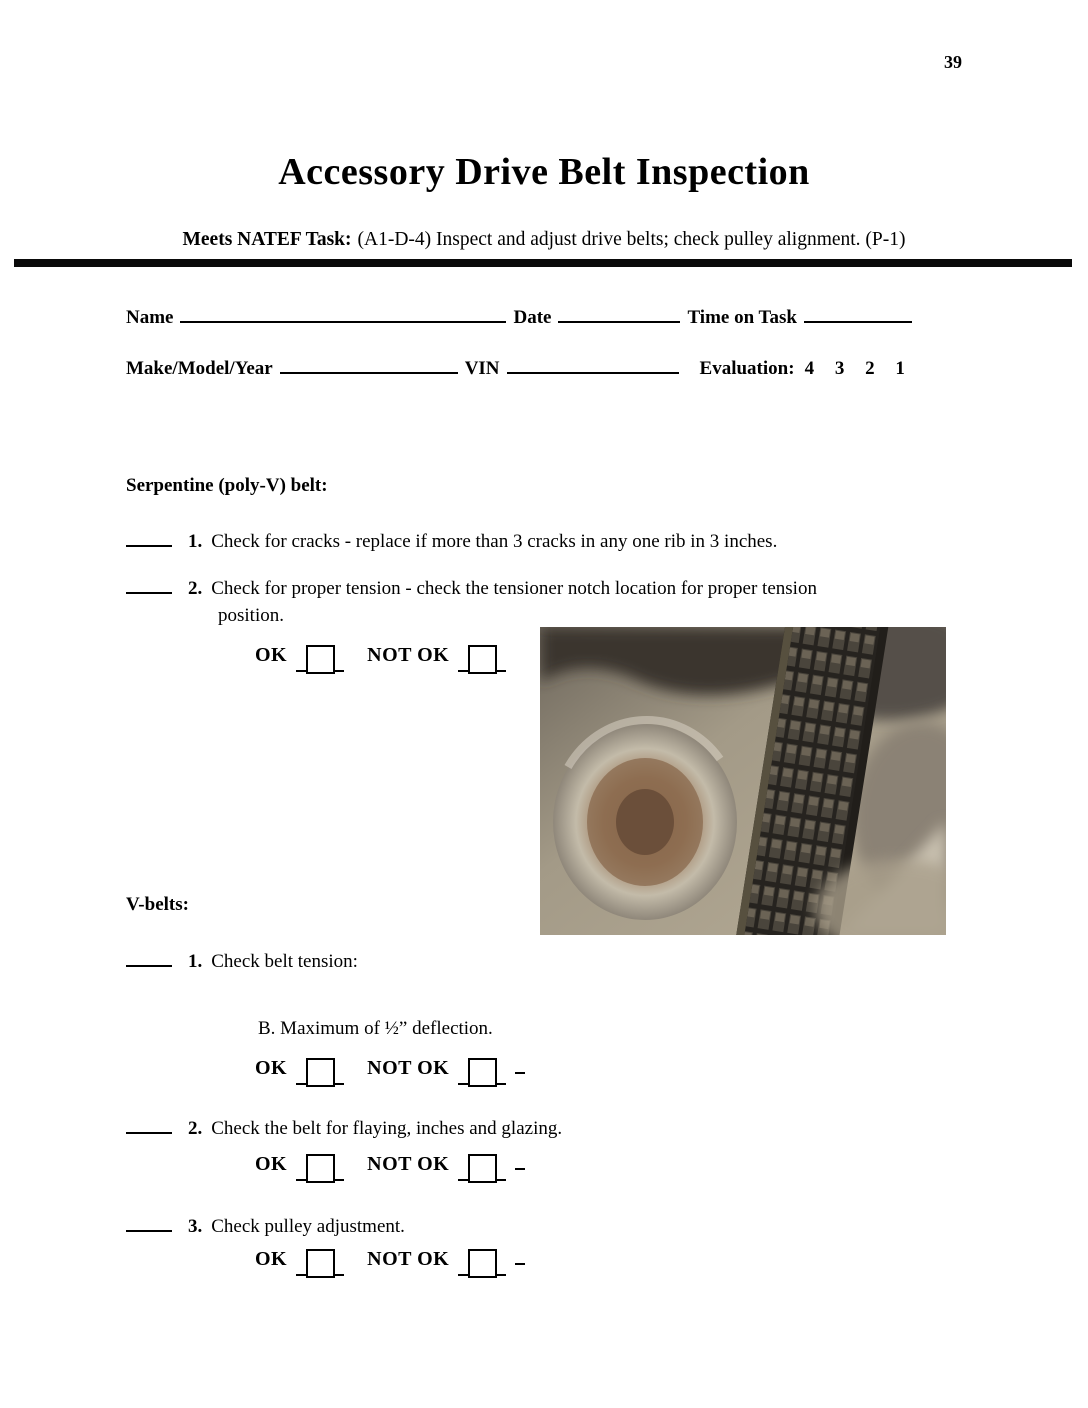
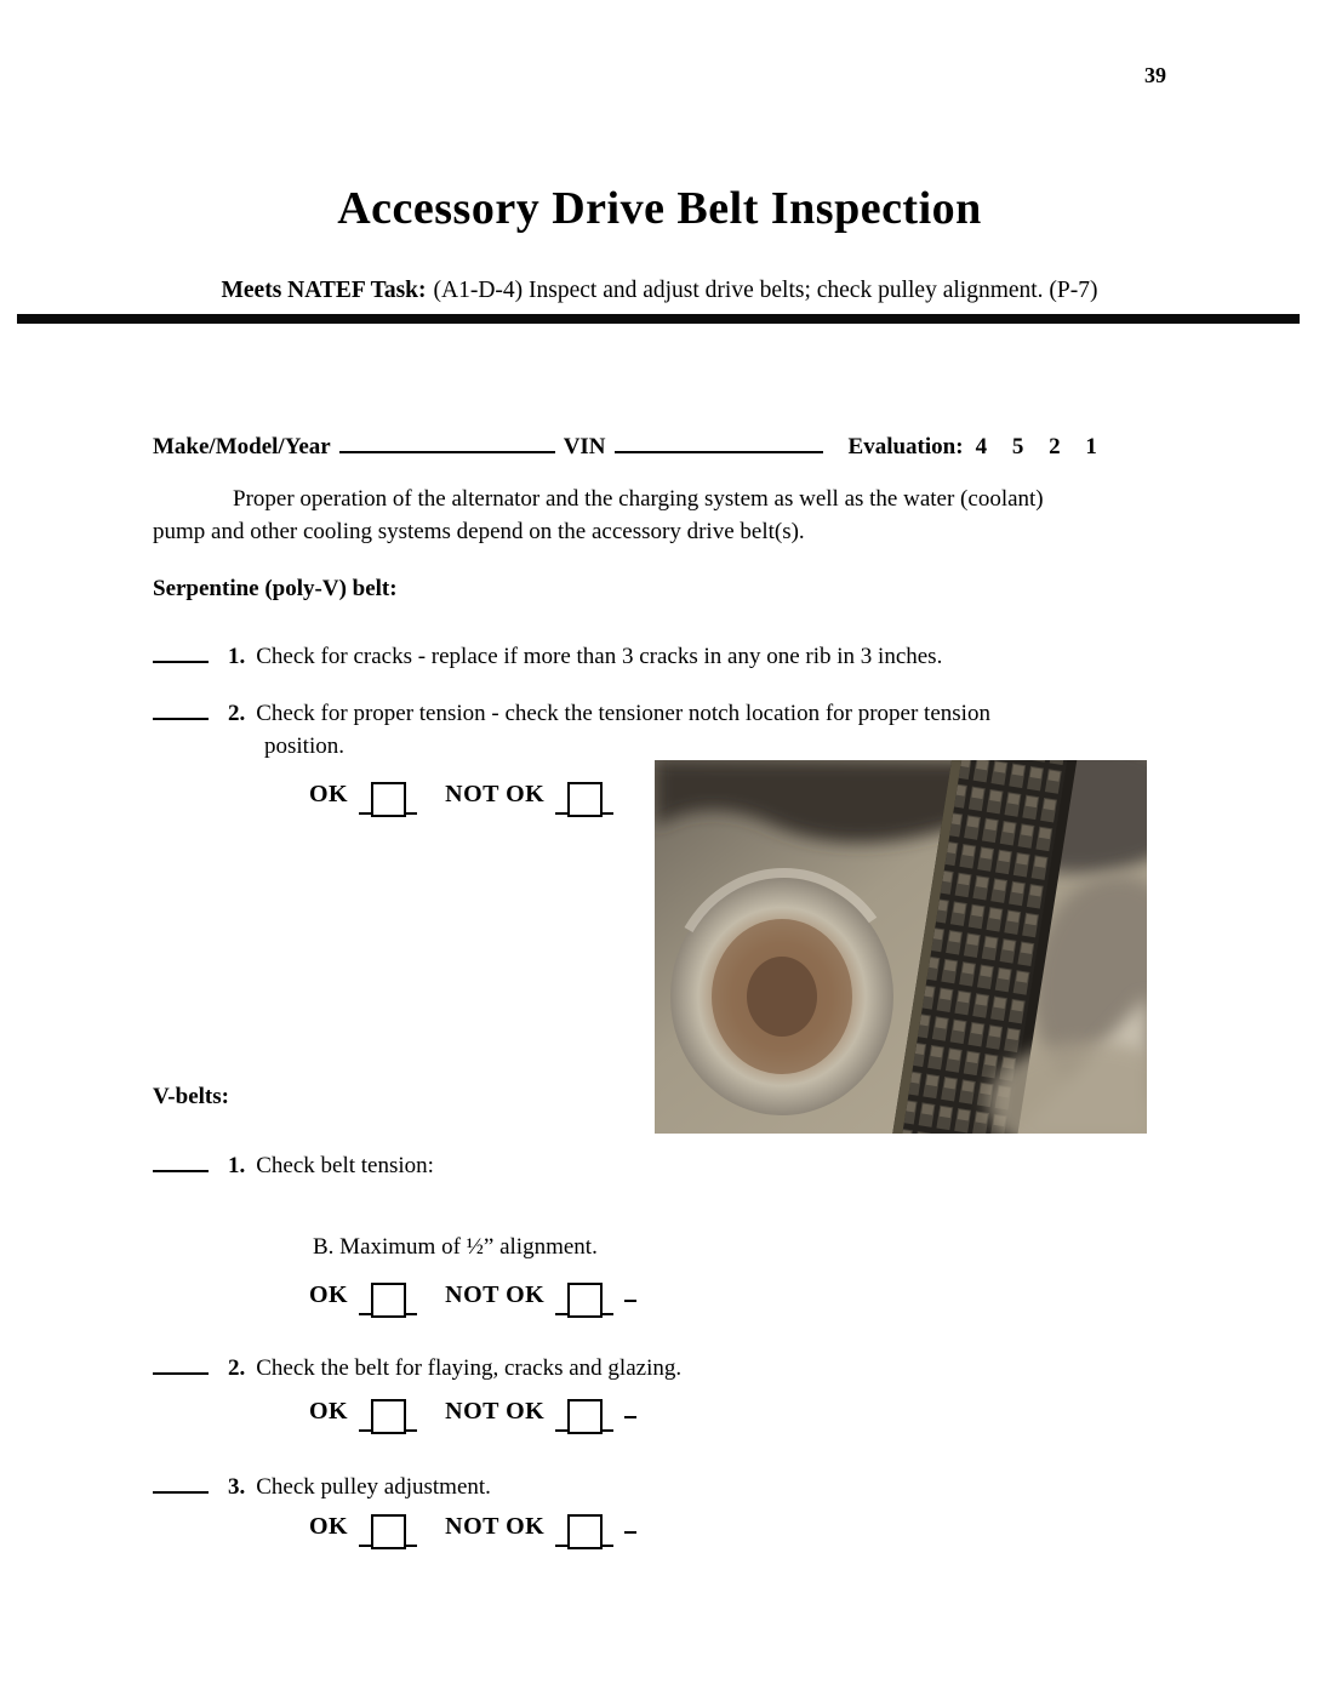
  39
  Accessory Drive Belt Inspection
- Meets NATEF Task: (A1-D-4) Inspect and adjust drive belts; check pulley alignment. (P-1)
+ Meets NATEF Task: (A1-D-4) Inspect and adjust drive belts; check pulley alignment. (P-7)
- Name Date Time on Task
- Make/Model/Year VIN Evaluation: 4 3 2 1
+ Make/Model/Year VIN Evaluation: 4 5 2 1
+ Proper operation of the alternator and the charging system as well as the water (coolant)
+ pump and other cooling systems depend on the accessory drive belt(s).
  Serpentine (poly-V) belt:
  1. Check for cracks - replace if more than 3 cracks in any one rib in 3 inches.
  2. Check for proper tension - check the tensioner notch location for proper tension
  position.
  OK NOT OK
  V-belts:
  1. Check belt tension:
- B. Maximum of ½” deflection.
+ B. Maximum of ½” alignment.
  OK NOT OK
- 2. Check the belt for flaying, inches and glazing.
+ 2. Check the belt for flaying, cracks and glazing.
  OK NOT OK
  3. Check pulley adjustment.
  OK NOT OK
